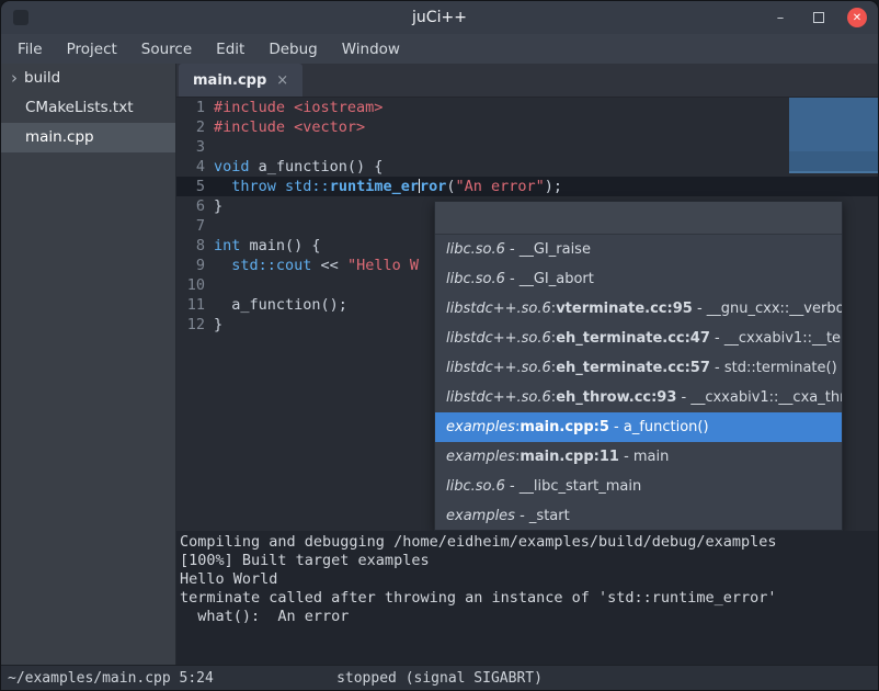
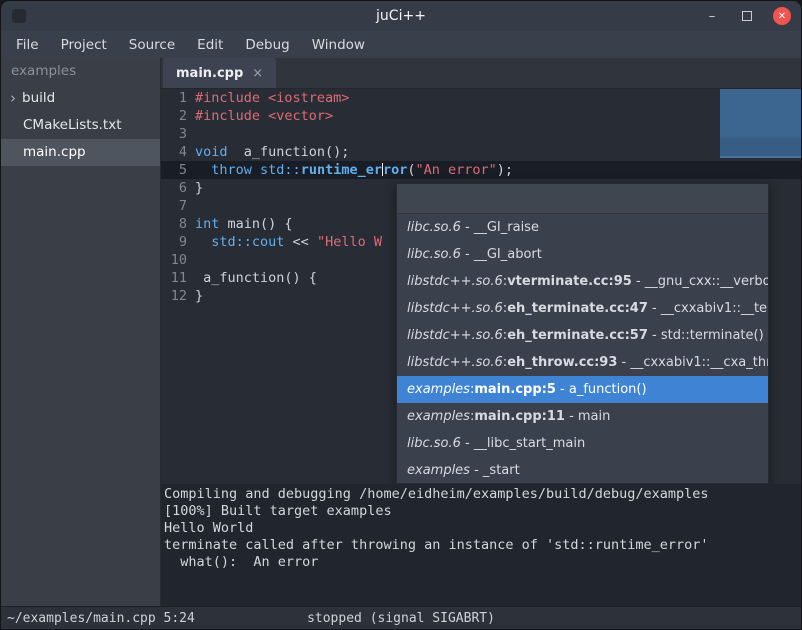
  juCi++
  –
  ✕
  File
  Project
  Source
  Edit
  Debug
  Window
+ examples
  ›
  build
  CMakeLists.txt
  main.cpp
  main.cpp
  ×
  1
  #include <iostream>
  2
  #include <vector>
  3
  4
- void a_function() {
+ void a_function();
  5
  throw std::runtime_error("An error");
  6
  }
  7
  8
  int main() {
  9
  std::cout << "Hello W
  10
  11
- a_function();
+ a_function() {
  12
  }
  libc.so.6 - __GI_raise
  libc.so.6 - __GI_abort
  libstdc++.so.6:vterminate.cc:95 - __gnu_cxx::__verbo
  libstdc++.so.6:eh_terminate.cc:47 - __cxxabiv1::__te
  libstdc++.so.6:eh_terminate.cc:57 - std::terminate()
  libstdc++.so.6:eh_throw.cc:93 - __cxxabiv1::__cxa_th
  examples:main.cpp:5 - a_function()
  examples:main.cpp:11 - main
  libc.so.6 - __libc_start_main
  examples - _start
  Compiling and debugging /home/eidheim/examples/build/debug/examples
  [100%] Built target examples
  Hello World
  terminate called after throwing an instance of 'std::runtime_error'
  what(): An error
  stopped (signal SIGABRT)
  ~/examples/main.cpp 5:24
